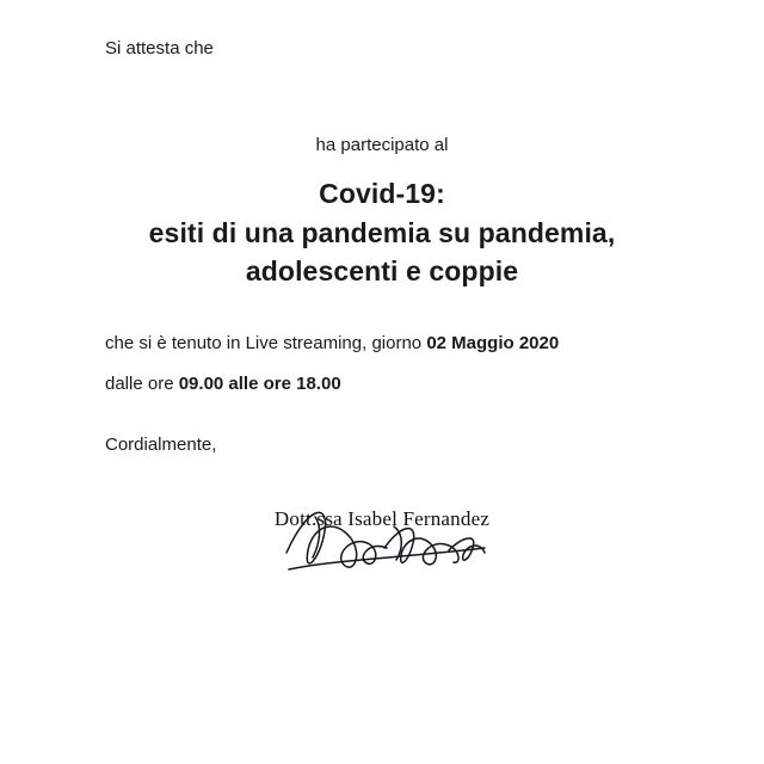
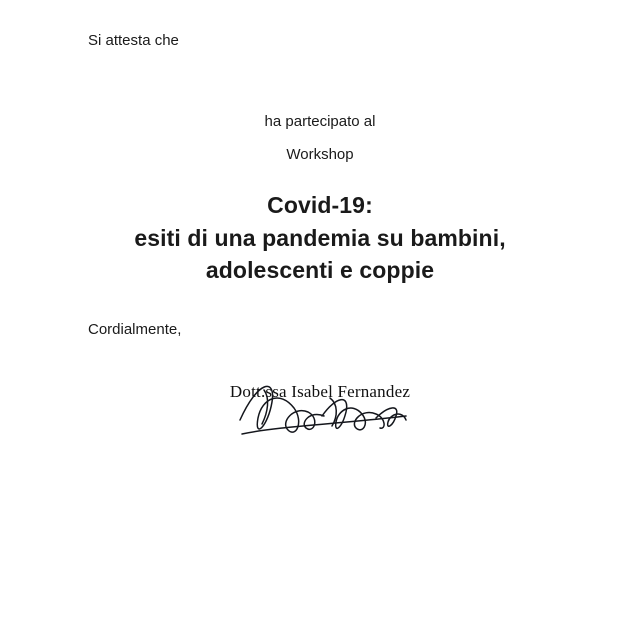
  Si attesta che
  ha partecipato al
+ Workshop
  Covid-19:
- esiti di una pandemia su pandemia,
+ esiti di una pandemia su bambini,
  adolescenti e coppie
- che si è tenuto in Live streaming, giorno 02 Maggio 2020
- dalle ore 09.00 alle ore 18.00
  Cordialmente,
  Dot.ssa Isabel Fernandez
